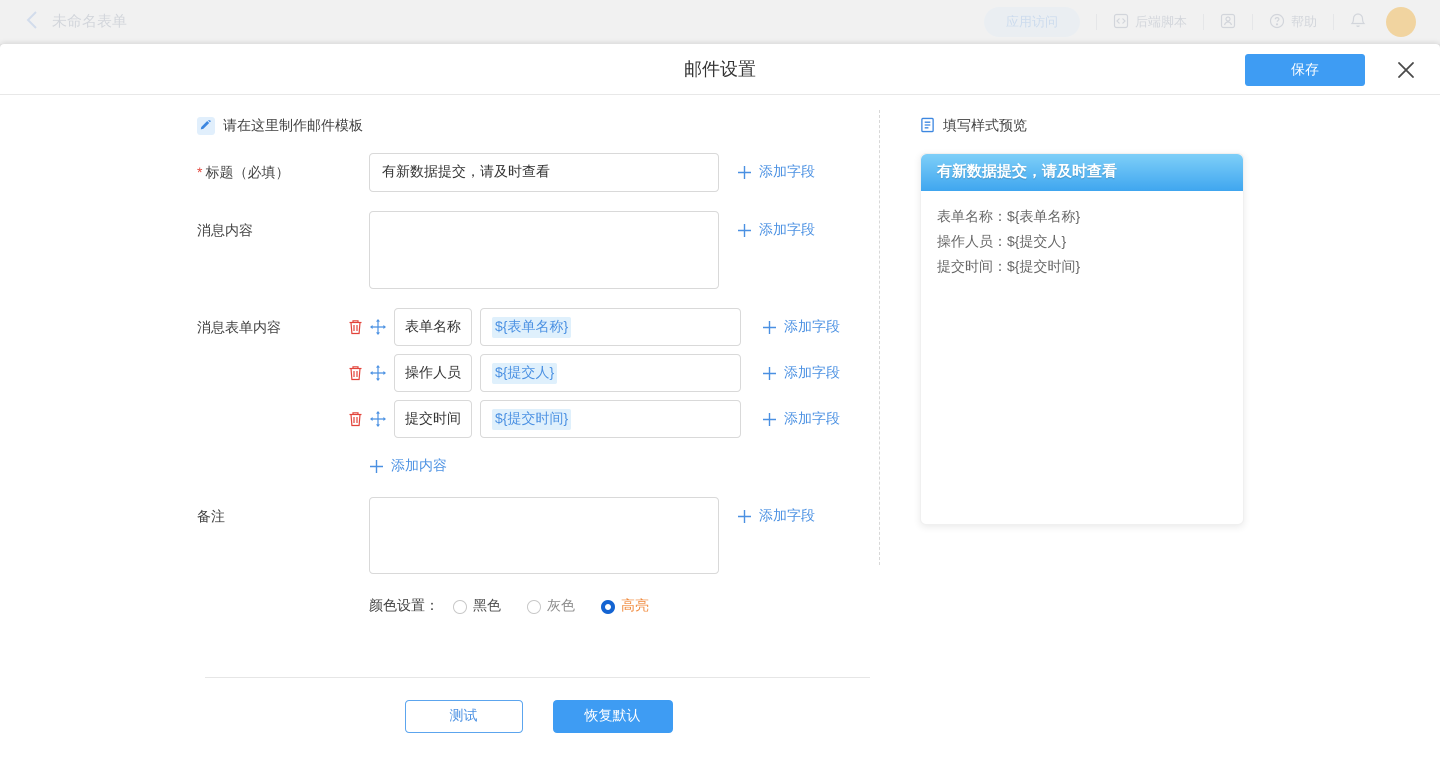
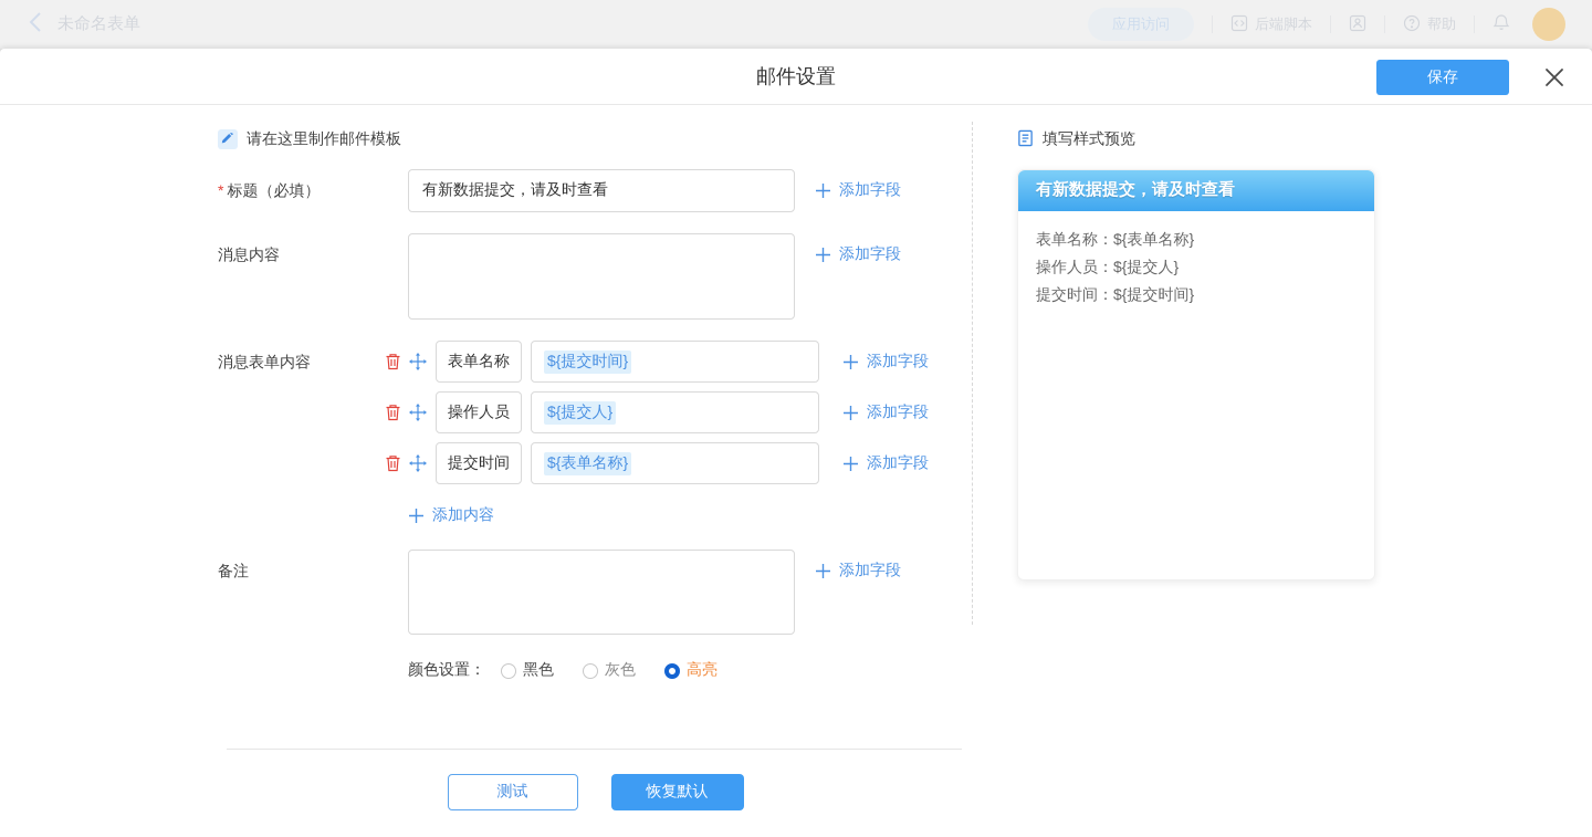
  未命名表单
  应用访问
  后端脚本
  帮助
  邮件设置
  保存
  请在这里制作邮件模板
  * 标题（必填）
  有新数据提交，请及时查看
  添加字段
  消息内容
  添加字段
  消息表单内容
  表单名称
- ${表单名称}
+ ${提交时间}
  添加字段
  操作人员
  ${提交人}
  添加字段
  提交时间
- ${提交时间}
+ ${表单名称}
  添加字段
  添加内容
  备注
  添加字段
  颜色设置：
  黑色
  灰色
  高亮
  测试
  恢复默认
  填写样式预览
  有新数据提交，请及时查看
  表单名称：${表单名称}
  操作人员：${提交人}
  提交时间：${提交时间}
